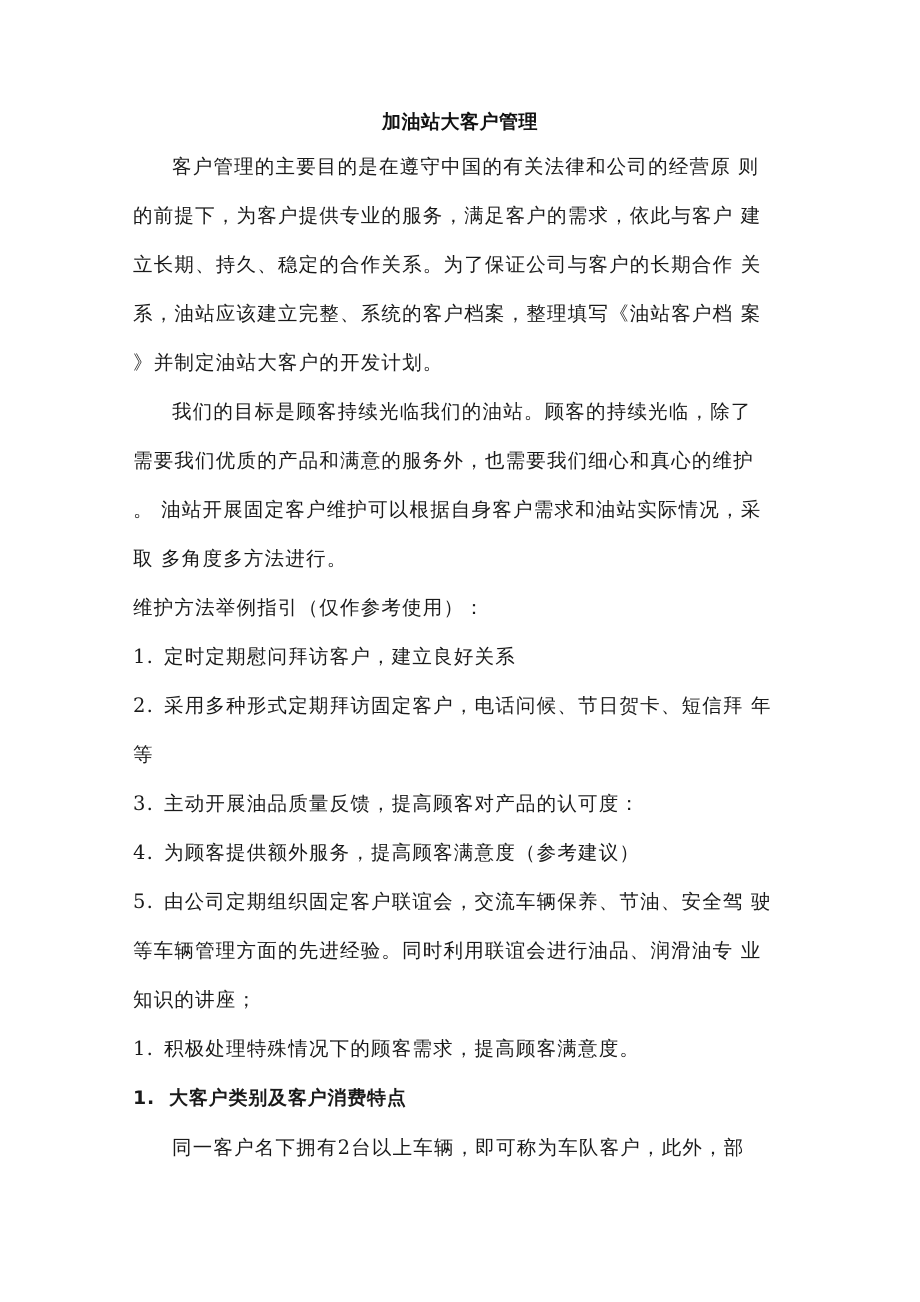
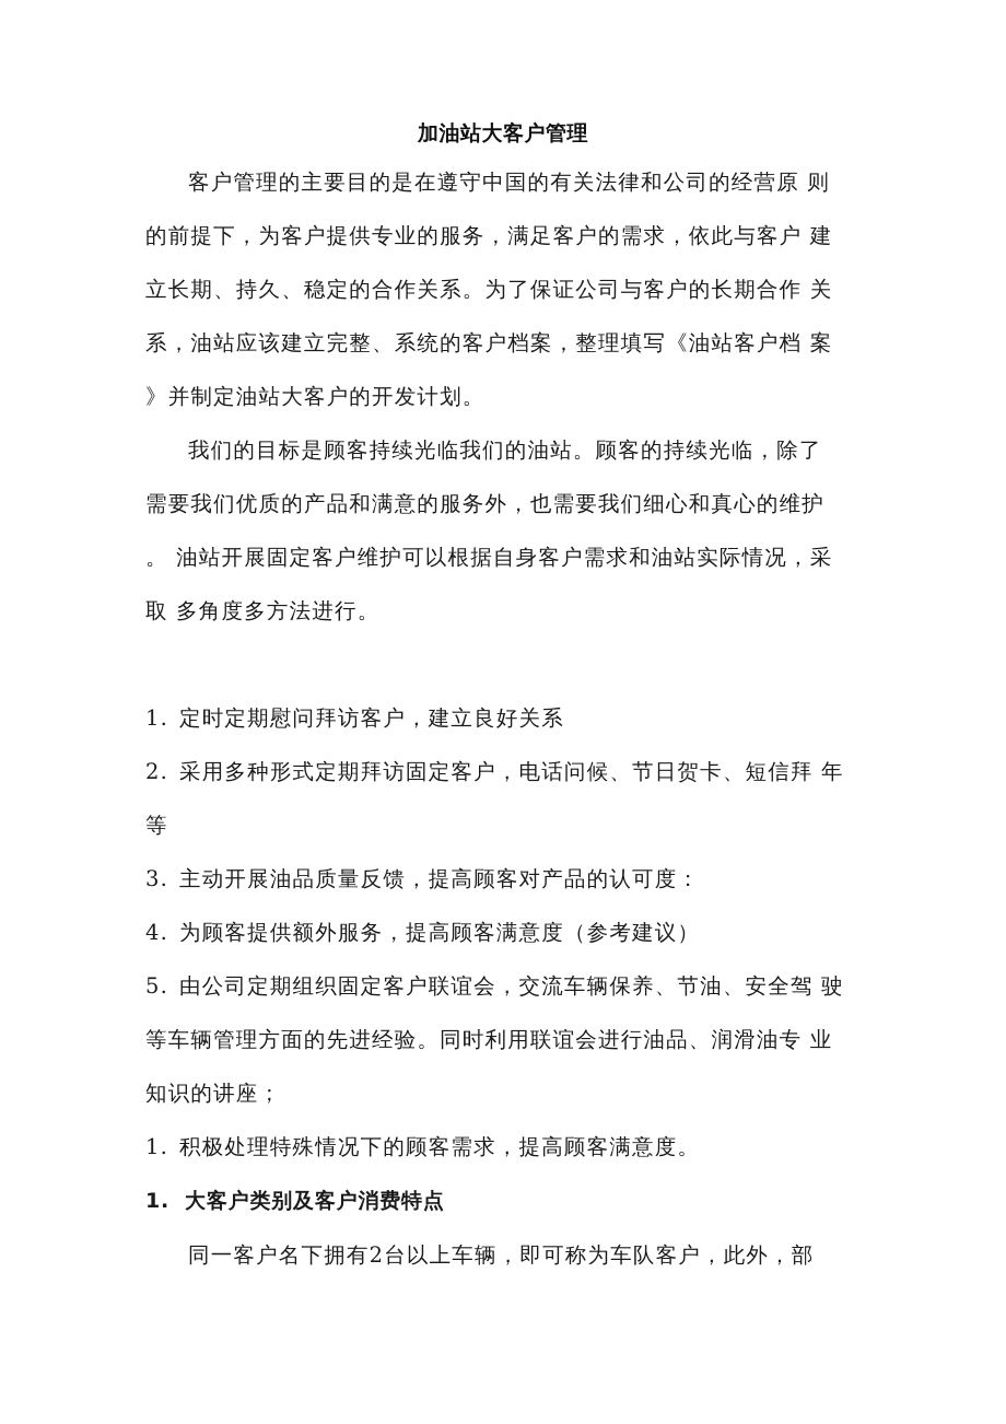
  加油站大客户管理
  客户管理的主要目的是在遵守中国的有关法律和公司的经营原 则
  的前提下，为客户提供专业的服务，满足客户的需求，依此与客户 建
  立长期、持久、稳定的合作关系。为了保证公司与客户的长期合作 关
  系，油站应该建立完整、系统的客户档案，整理填写《油站客户档 案
  》并制定油站大客户的开发计划。
  我们的目标是顾客持续光临我们的油站。顾客的持续光临，除了
  需要我们优质的产品和满意的服务外，也需要我们细心和真心的维护
  。 油站开展固定客户维护可以根据自身客户需求和油站实际情况，采
  取 多角度多方法进行。
- 维护方法举例指引（仅作参考使用）：
  1. 定时定期慰问拜访客户，建立良好关系
  2. 采用多种形式定期拜访固定客户，电话问候、节日贺卡、短信拜 年
  等
  3. 主动开展油品质量反馈，提高顾客对产品的认可度：
  4. 为顾客提供额外服务，提高顾客满意度（参考建议）
  5. 由公司定期组织固定客户联谊会，交流车辆保养、节油、安全驾 驶
  等车辆管理方面的先进经验。同时利用联谊会进行油品、润滑油专 业
  知识的讲座；
  1. 积极处理特殊情况下的顾客需求，提高顾客满意度。
  1. 大客户类别及客户消费特点
  同一客户名下拥有2台以上车辆，即可称为车队客户，此外，部
